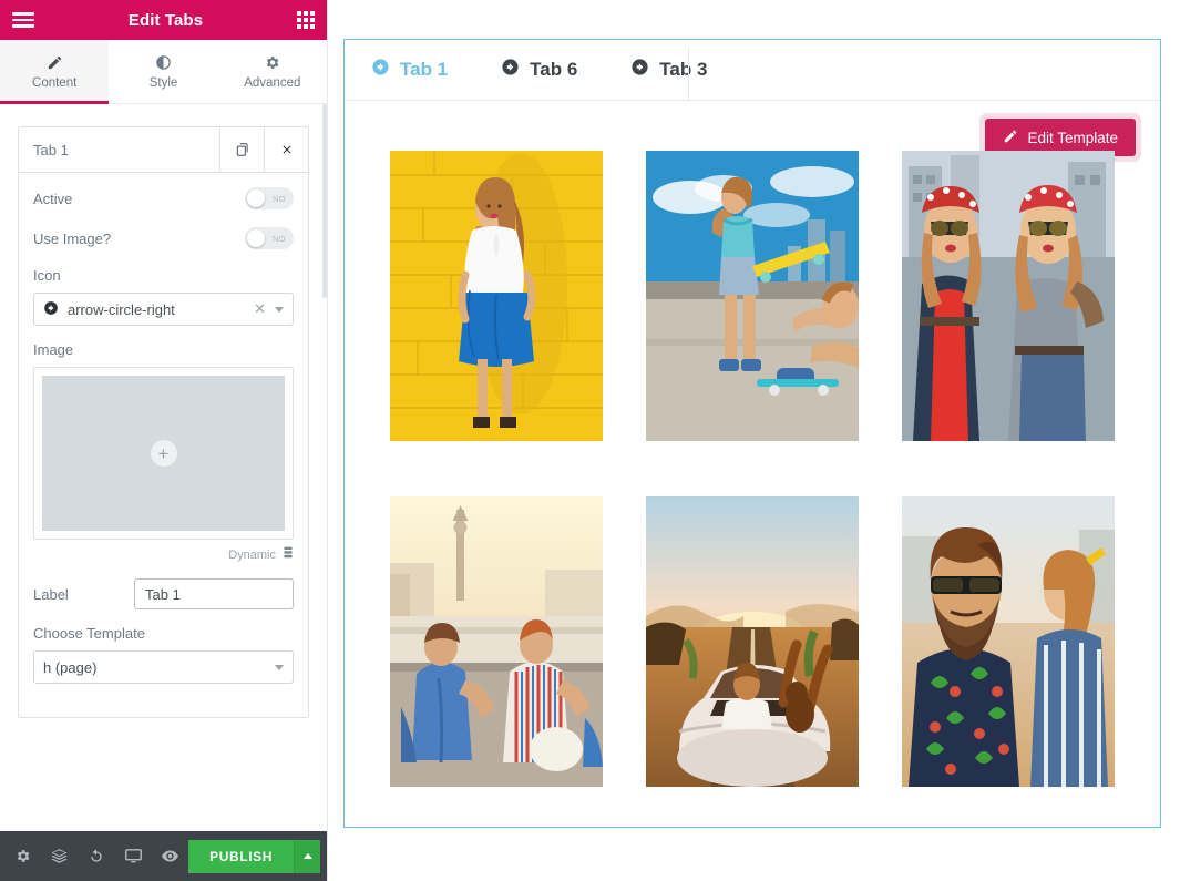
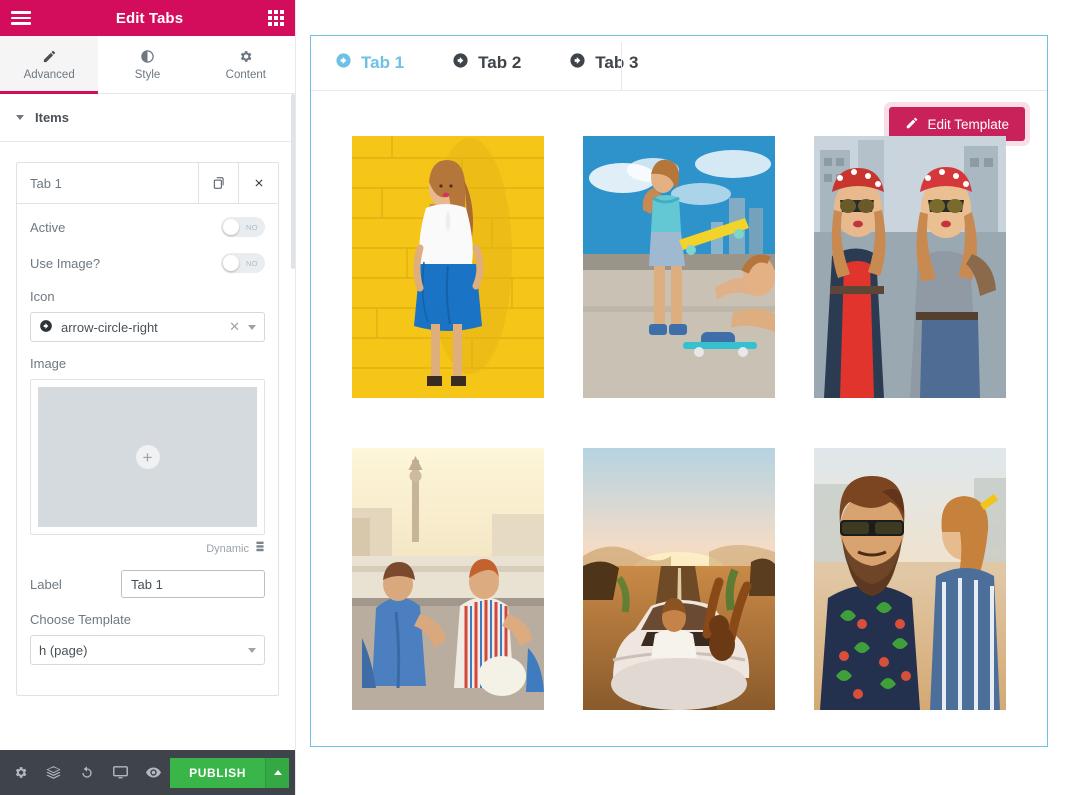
  Edit Tabs
- Content
+ Advanced
  Style
- Advanced
+ Content
+ Items
  Tab 1
  Active
  NO
  Use Image?
  NO
  Icon
  arrow-circle-right
  ✕
  Image
  +
  Dynamic
  Label
  Tab 1
  Choose Template
  h (page)
  PUBLISH
  Tab 1
- Tab 6
+ Tab 2
  Tab 3
  Edit Template
